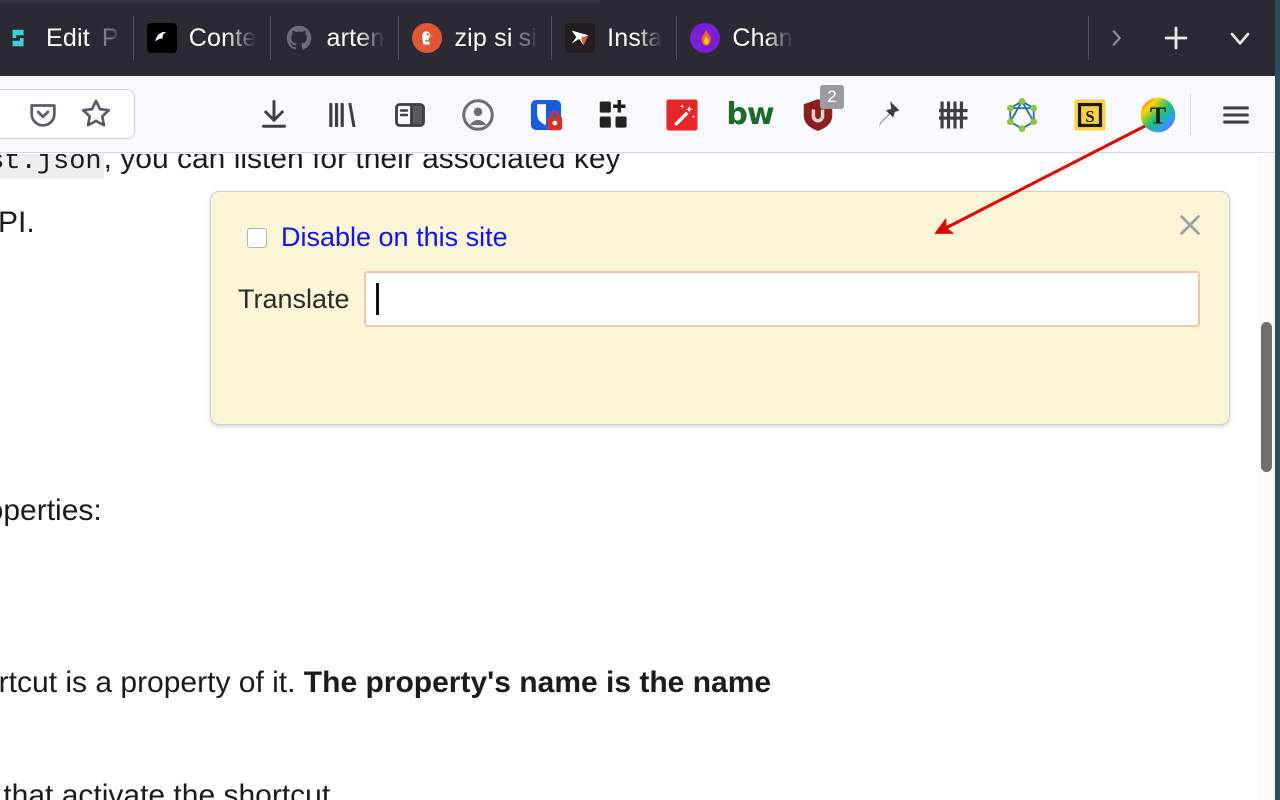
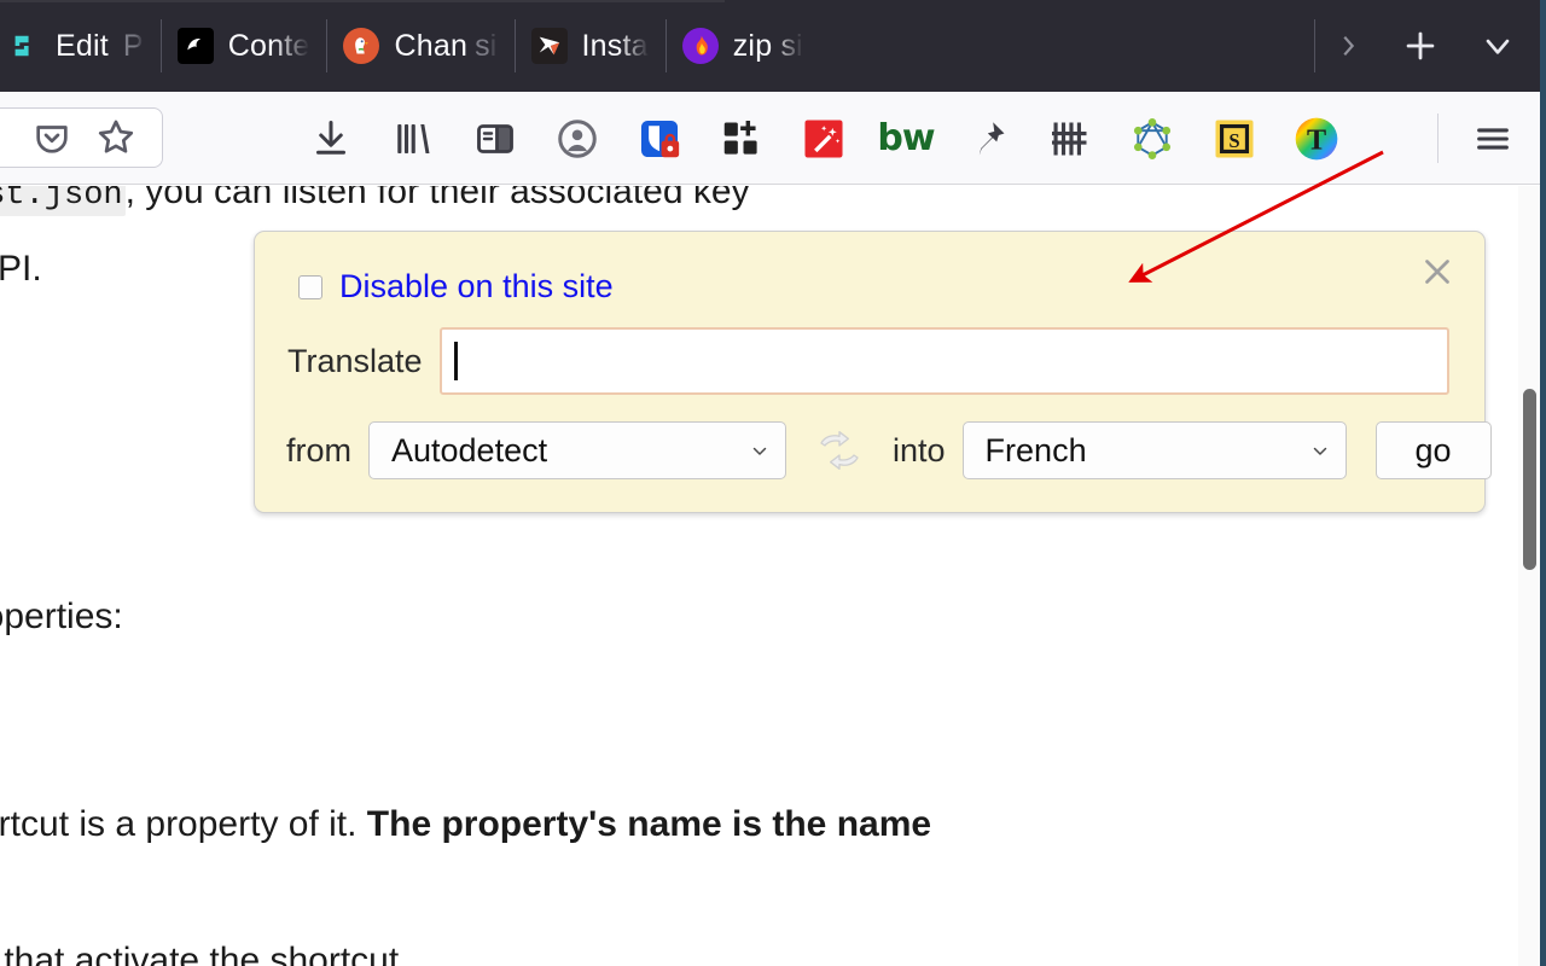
  Edit
  P
  Conte
- arten
- zip si
+ Chan
  si
  Insta
- Chan
+ zip si
  bw
- 2
  S
  T
  t.json, you can listen for their associated key
  PI.
  rtcut is a property of it. The property's name is the name
  perties:
  that activate the shortcut
  Disable on this site
  Translate
+ from
+ Autodetect
+ into
+ French
+ go
